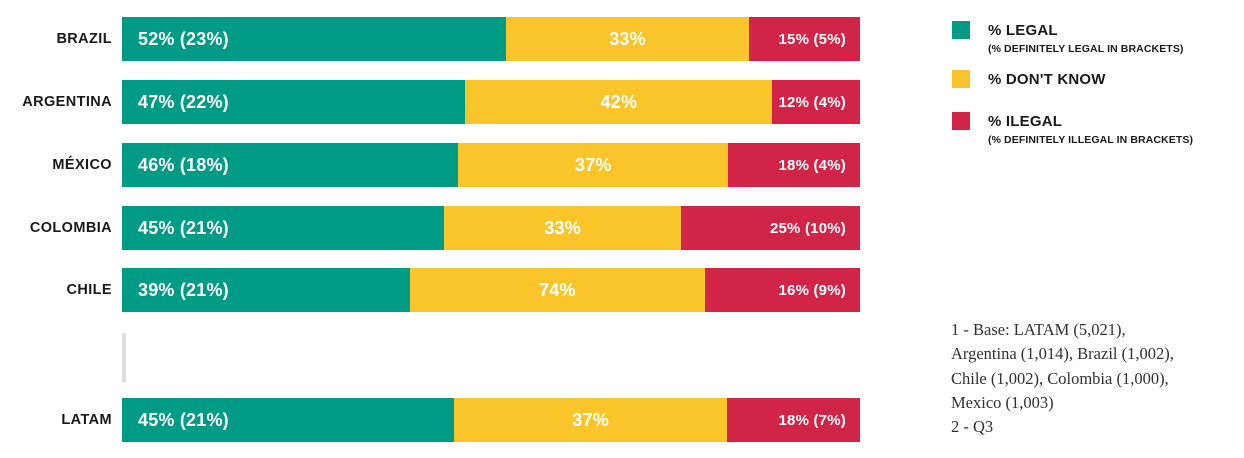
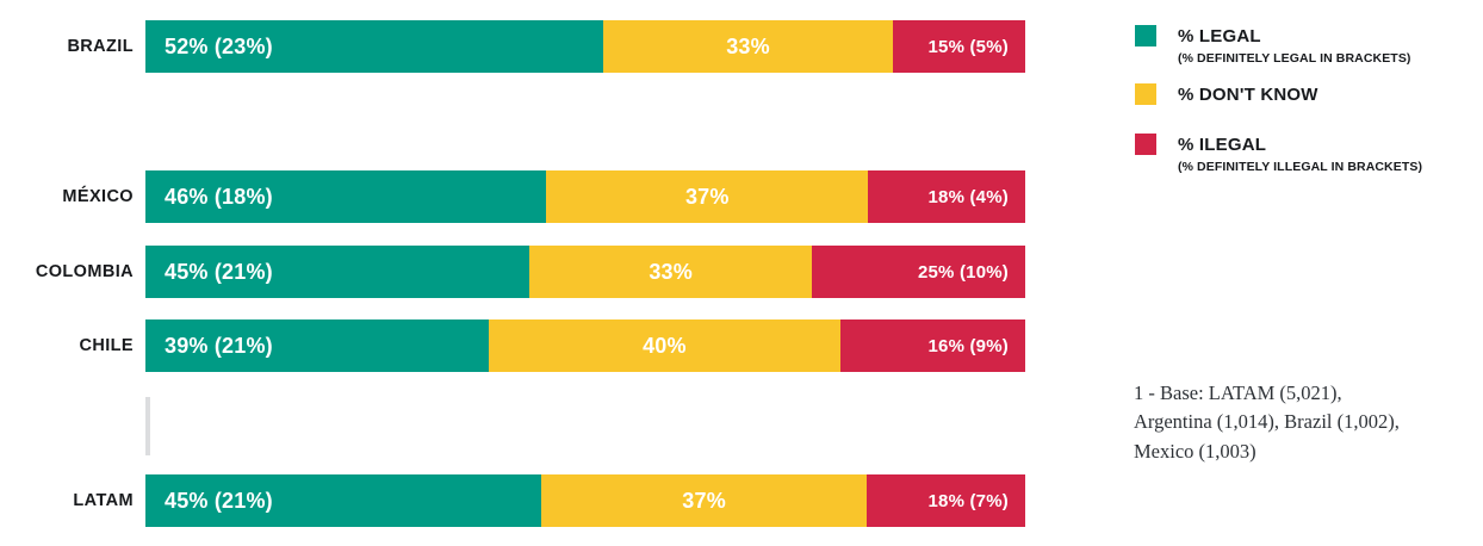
  BRAZIL
  52% (23%)
  33%
  15% (5%)
- ARGENTINA
- 47% (22%)
- 42%
- 12% (4%)
  MÉXICO
  46% (18%)
  37%
  18% (4%)
  COLOMBIA
  45% (21%)
  33%
  25% (10%)
  CHILE
  39% (21%)
- 74%
+ 40%
  16% (9%)
  LATAM
  45% (21%)
  37%
  18% (7%)
  % LEGAL
  (% DEFINITELY LEGAL IN BRACKETS)
  % DON'T KNOW
  % ILEGAL
  (% DEFINITELY ILLEGAL IN BRACKETS)
  1 - Base: LATAM (5,021),
  Argentina (1,014), Brazil (1,002),
- Chile (1,002), Colombia (1,000),
  Mexico (1,003)
- 2 - Q3
